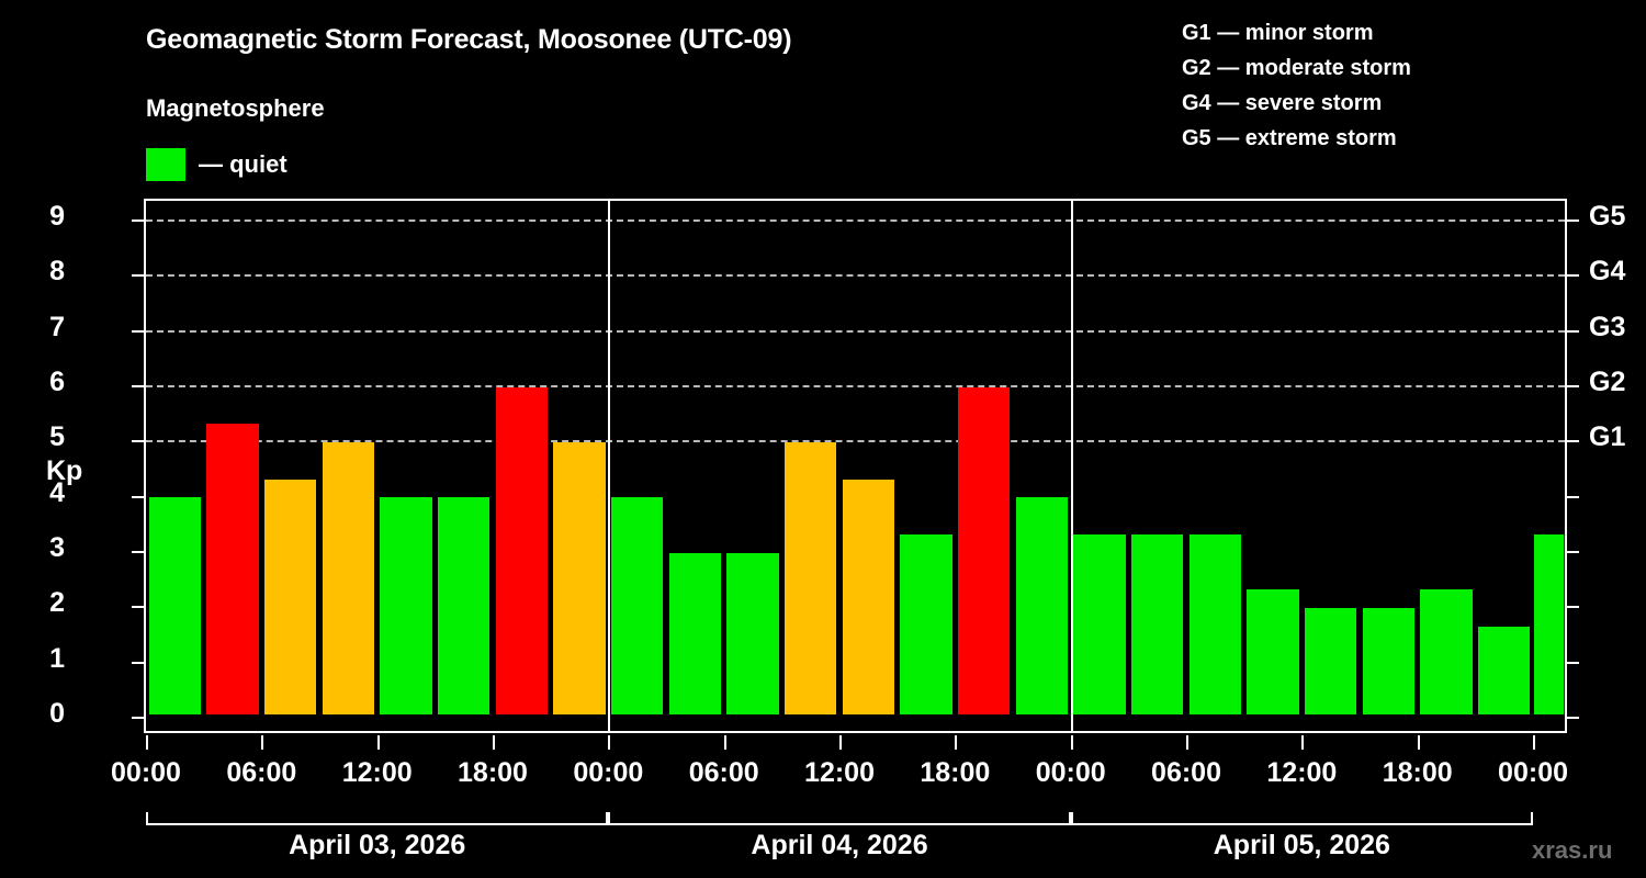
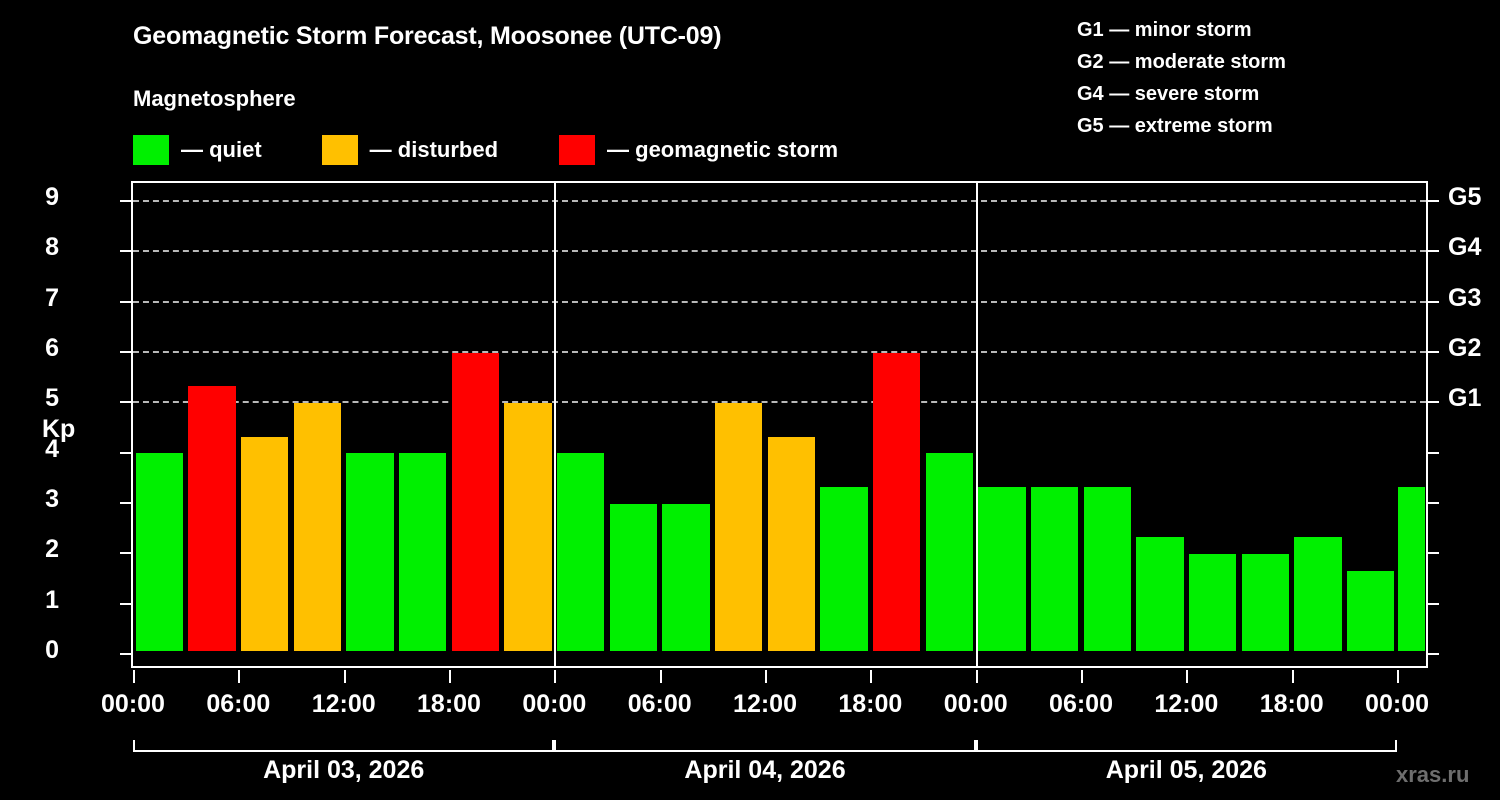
  Geomagnetic Storm Forecast, Moosonee (UTC-09)
  Magnetosphere
  — quiet
+ — disturbed
+ — geomagnetic storm
  G1 — minor storm
  G2 — moderate storm
  G4 — severe storm
  G5 — extreme storm
  Kp
  0
  1
  2
  3
  4
  5
  6
  7
  8
  9
  G1
  G2
  G3
  G4
  G5
  00:00
  06:00
  12:00
  18:00
  00:00
  06:00
  12:00
  18:00
  00:00
  06:00
  12:00
  18:00
  00:00
  April 03, 2026
  April 04, 2026
  April 05, 2026
  xras.ru
